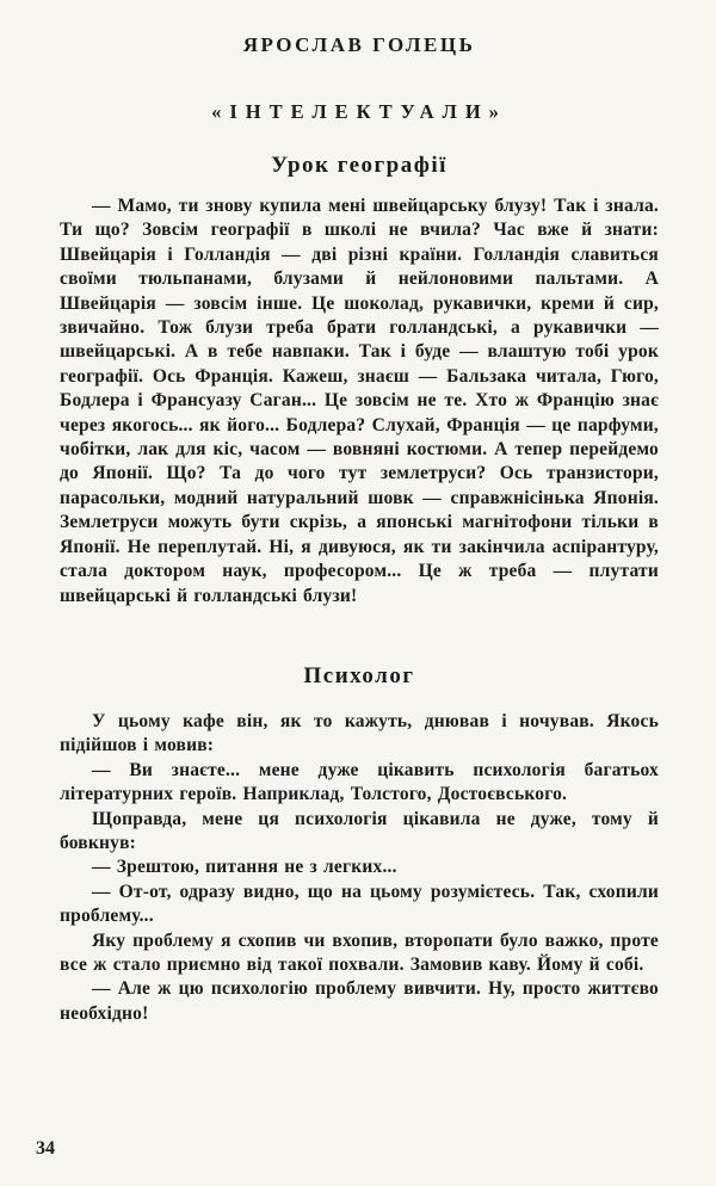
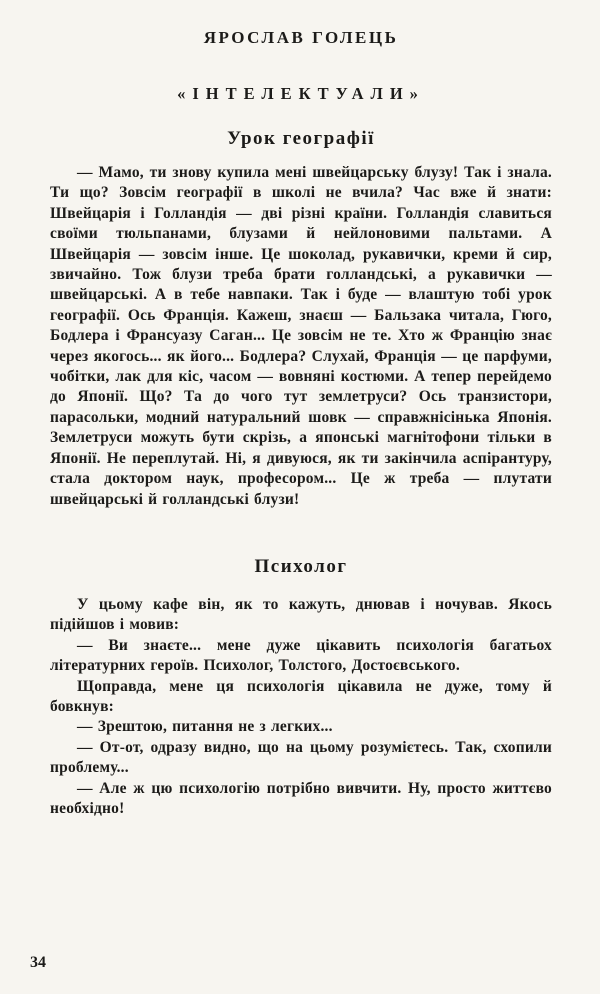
  ЯРОСЛАВ ГОЛЕЦЬ
  «ІНТЕЛЕКТУАЛИ»
  Урок географії
  — Мамо, ти знову купила мені швейцарську блузу! Так і знала. Ти що? Зовсім географії в школі не вчила? Час вже й знати: Швейцарія і Голландія — дві різні країни. Голландія славиться своїми тюльпанами, блузами й нейлоновими пальтами. А Швейцарія — зовсім інше. Це шоколад, рукавички, креми й сир, звичайно. Тож блузи треба брати голландські, а рукавички — швейцарські. А в тебе навпаки. Так і буде — влаштую тобі урок географії. Ось Франція. Кажеш, знаєш — Бальзака читала, Гюго, Бодлера і Франсуазу Саган... Це зовсім не те. Хто ж Францію знає через якогось... як його... Бодлера? Слухай, Франція — це парфуми, чобітки, лак для кіс, часом — вовняні костюми. А тепер перейдемо до Японії. Що? Та до чого тут землетруси? Ось транзистори, парасольки, модний натуральний шовк — справжнісінька Японія. Землетруси можуть бути скрізь, а японські магнітофони тільки в Японії. Не переплутай. Ні, я дивуюся, як ти закінчила аспірантуру, стала доктором наук, професором... Це ж треба — плутати швейцарські й голландські блузи!
  Психолог
  У цьому кафе він, як то кажуть, днював і ночував. Якось підійшов і мовив:
- — Ви знаєте... мене дуже цікавить психологія багатьох літературних героїв. Наприклад, Толстого, Достоєвського.
+ — Ви знаєте... мене дуже цікавить психологія багатьох літературних героїв. Психолог, Толстого, Достоєвського.
  Щоправда, мене ця психологія цікавила не дуже, тому й бовкнув:
  — Зрештою, питання не з легких...
  — От-от, одразу видно, що на цьому розумієтесь. Так, схопили проблему...
- Яку проблему я схопив чи вхопив, второпати було важко, проте все ж стало приємно від такої похвали. Замовив каву. Йому й собі.
- — Але ж цю психологію проблему вивчити. Ну, просто життєво необхідно!
+ — Але ж цю психологію потрібно вивчити. Ну, просто життєво необхідно!
  34
